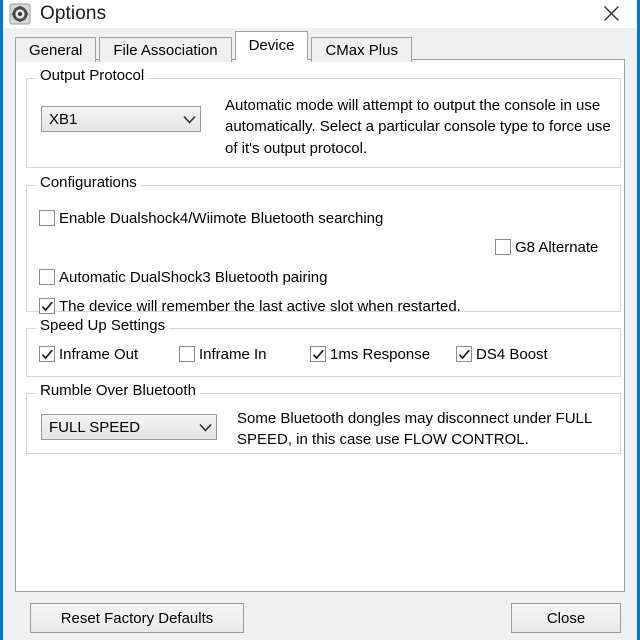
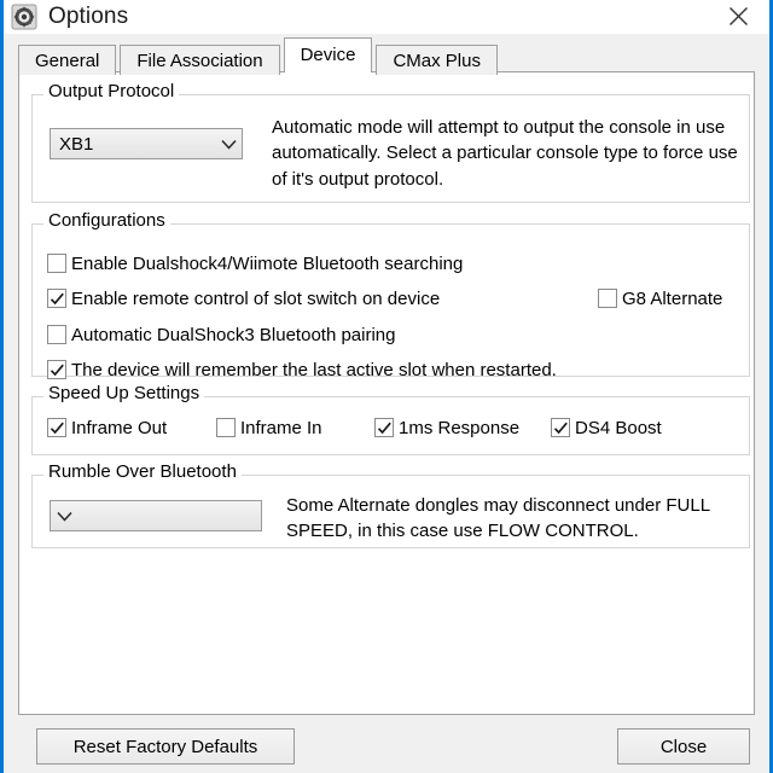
  Options
  General
  File Association
  Device
  CMax Plus
  Output Protocol
  XB1
  Automatic mode will attempt to output the console in use automatically. Select a particular console type to force use of it's output protocol.
  Configurations
  Enable Dualshock4/Wiimote Bluetooth searching
+ Enable remote control of slot switch on device
  G8 Alternate
  Automatic DualShock3 Bluetooth pairing
  The device will remember the last active slot when restarted.
  Speed Up Settings
  Inframe Out
  Inframe In
  1ms Response
  DS4 Boost
  Rumble Over Bluetooth
- FULL SPEED
- Some Bluetooth dongles may disconnect under FULL SPEED, in this case use FLOW CONTROL.
+ Some Alternate dongles may disconnect under FULL SPEED, in this case use FLOW CONTROL.
  Reset Factory Defaults
  Close
